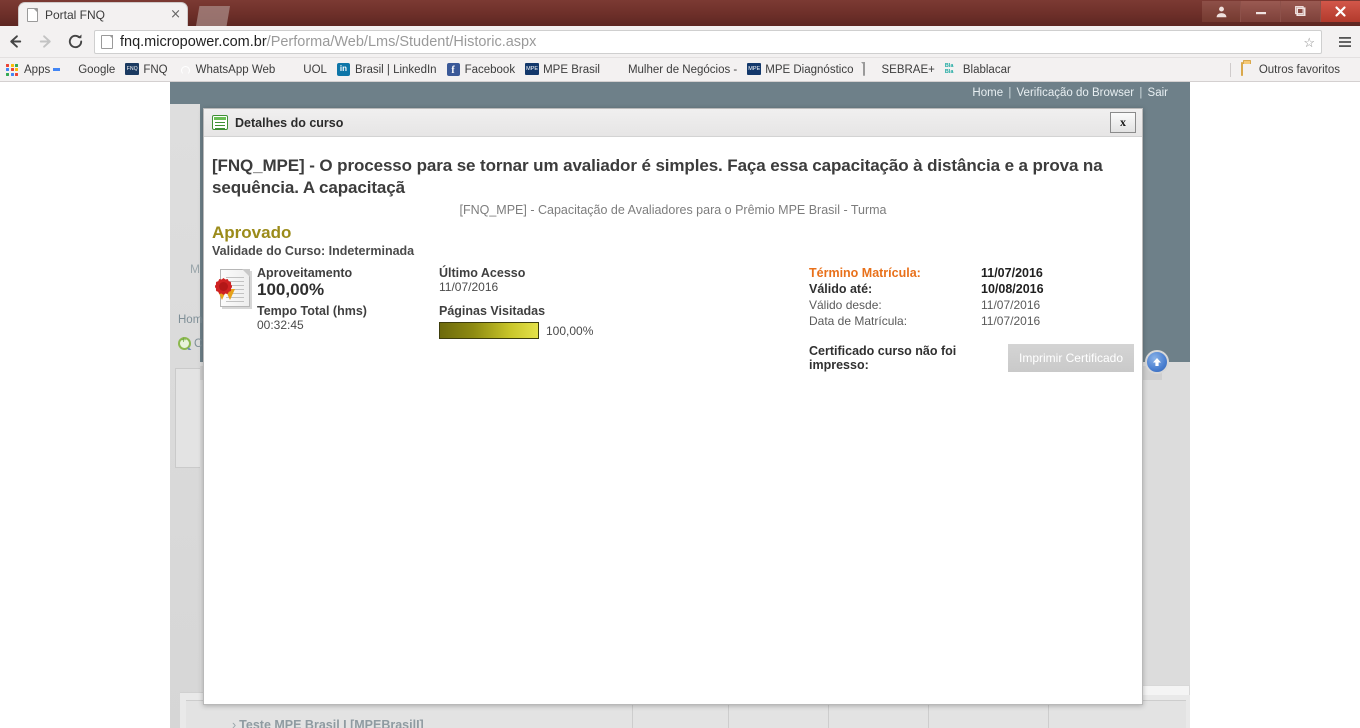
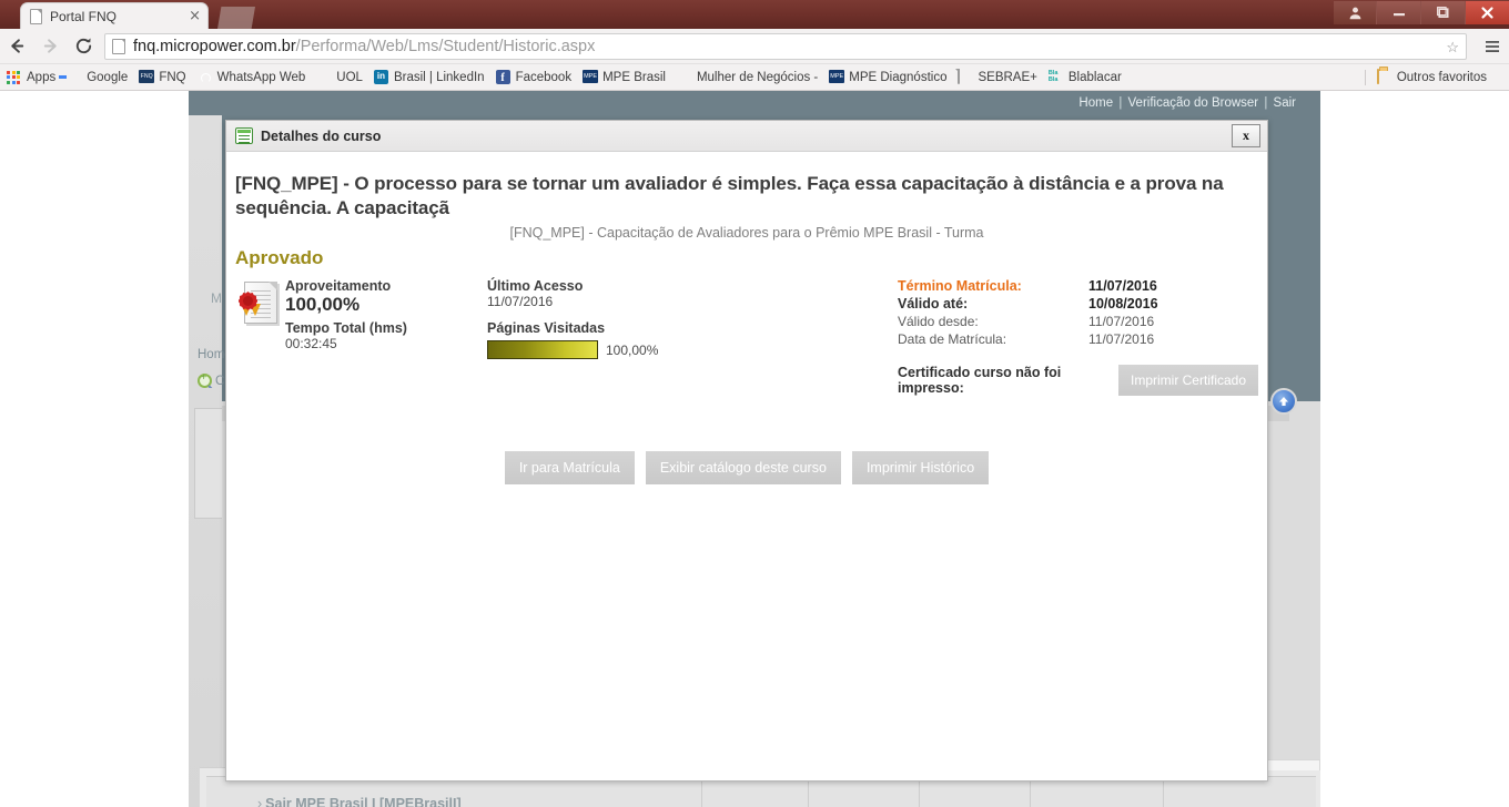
  Portal FNQ
  ×
  fnq.micropower.com.br/Performa/Web/Lms/Student/Historic.aspx
  ☆
  Apps
  Google
  FNQ
  WhatsApp Web
  UOL
  in
  Brasil | LinkedIn
  f
  Facebook
  MPE Brasil
  Mulher de Negócios -
  MPE Diagnóstico
  SEBRAE+
  Blablacar
  Outros favoritos
  Home | Verificação do Browser | Sair
  M
  Hom
  C
- › Teste MPE Brasil I [MPEBrasilI]
+ › Sair MPE Brasil I [MPEBrasilI]
  Detalhes do curso
  x
  [FNQ_MPE] - O processo para se tornar um avaliador é simples. Faça essa capacitação à distância e a prova na sequência. A capacitaçã
  [FNQ_MPE] - Capacitação de Avaliadores para o Prêmio MPE Brasil - Turma
  Aprovado
- Validade do Curso: Indeterminada
  Aproveitamento
  100,00%
  Tempo Total (hms)
  00:32:45
  Último Acesso
  11/07/2016
  Páginas Visitadas
  100,00%
  Término Matrícula:
  11/07/2016
  Válido até:
  10/08/2016
  Válido desde:
  11/07/2016
  Data de Matrícula:
  11/07/2016
  Certificado curso não foi impresso:
  Imprimir Certificado
+ Ir para Matrícula
+ Exibir catálogo deste curso
+ Imprimir Histórico
